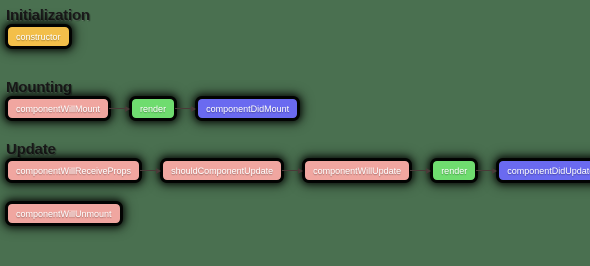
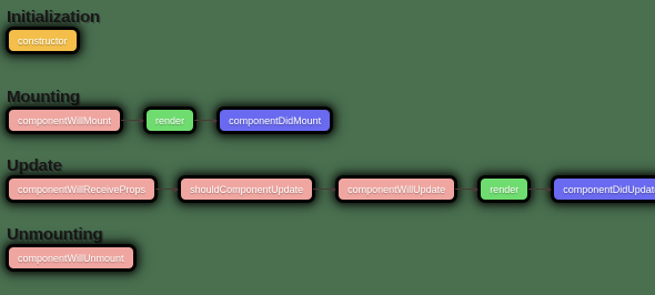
  Initialization
  constructor
  Mounting
  componentWillMount
  render
  componentDidMount
  Update
  componentWillReceiveProps
  shouldComponentUpdate
  componentWillUpdate
  render
  componentDidUpdat
+ Unmounting
  componentWillUnmount
